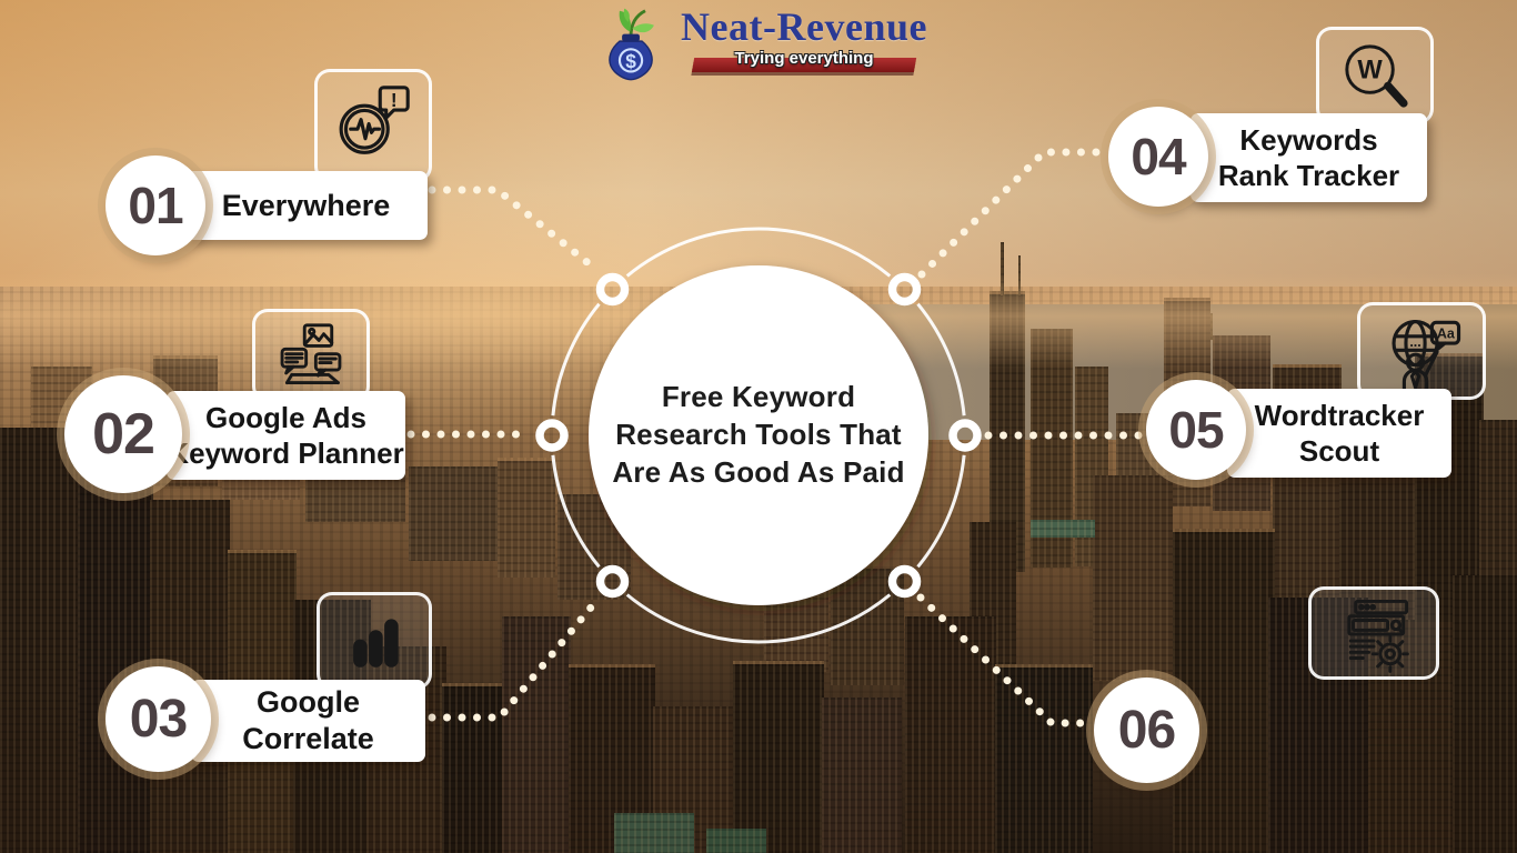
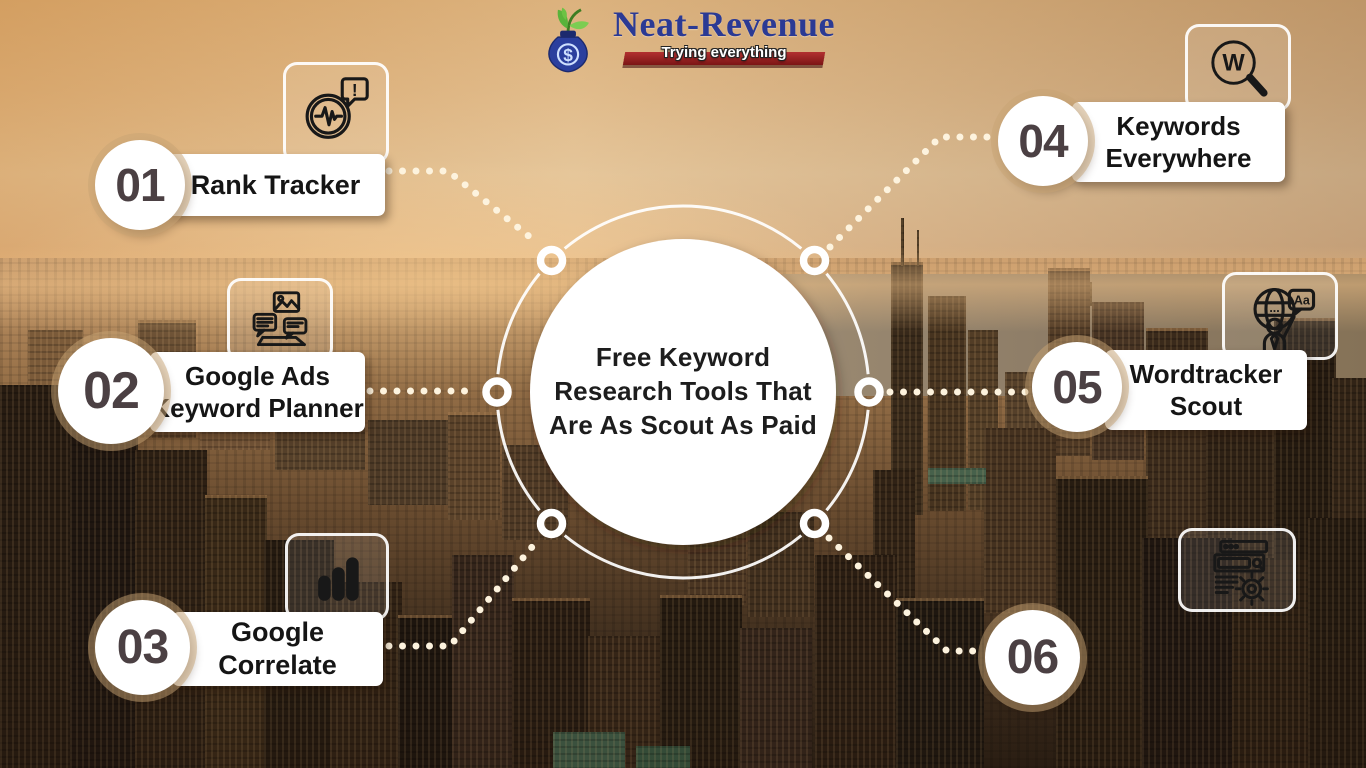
- Free Keyword Research Tools That Are As Good As Paid
+ Free Keyword Research Tools That Are As Scout As Paid
  $
  Neat-Revenue
  Trying everything
  !
- Everywhere
+ Rank Tracker
  01
  Google Ads
  eyword Planner
  02
  Google
  Correlate
  03
  W
  Keywords
- Rank Tracker
+ Everywhere
  04
  ...
  Aa
  Wordtracker
  Scout
  05
  06
